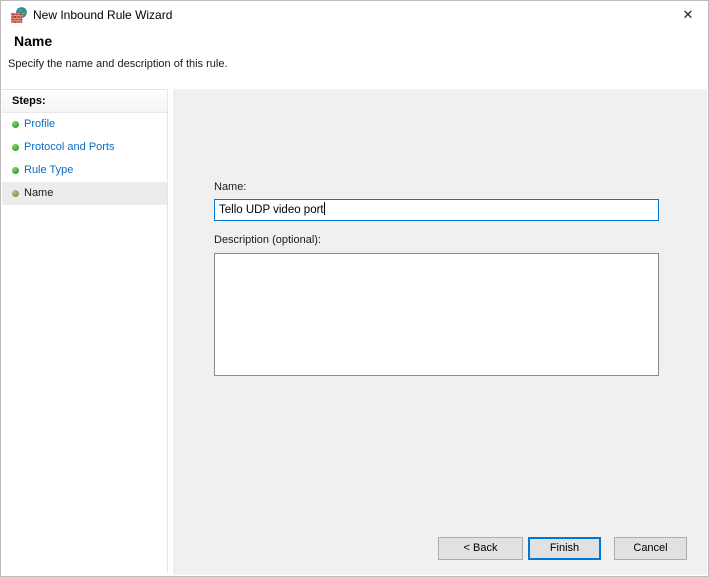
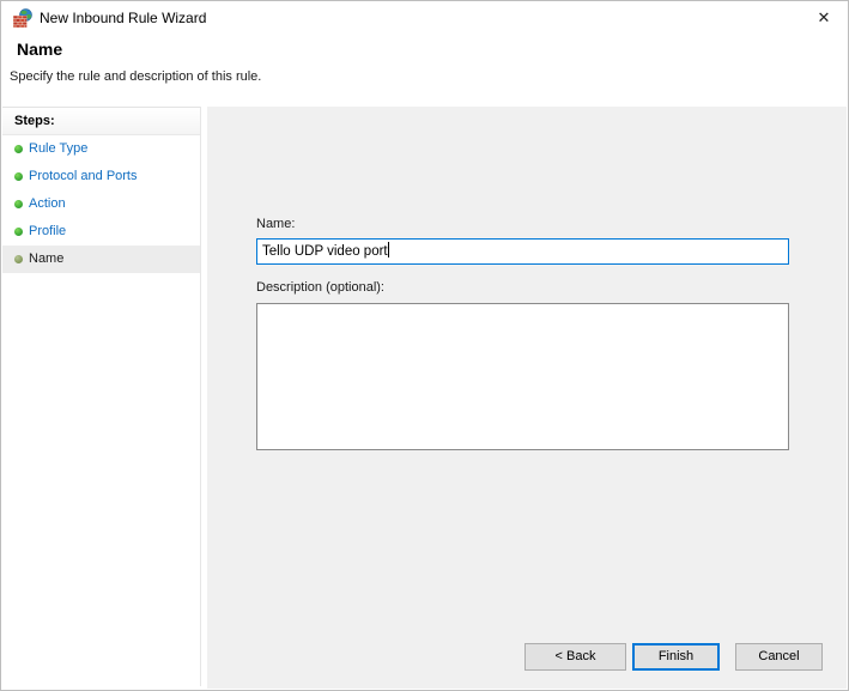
  New Inbound Rule Wizard
  ✕
  Name
- Specify the name and description of this rule.
+ Specify the rule and description of this rule.
  Steps:
- Profile
+ Rule Type
  Protocol and Ports
+ Action
- Rule Type
+ Profile
  Name
  Name:
  Tello UDP video port
  Description (optional):
  < Back
  Finish
  Cancel
